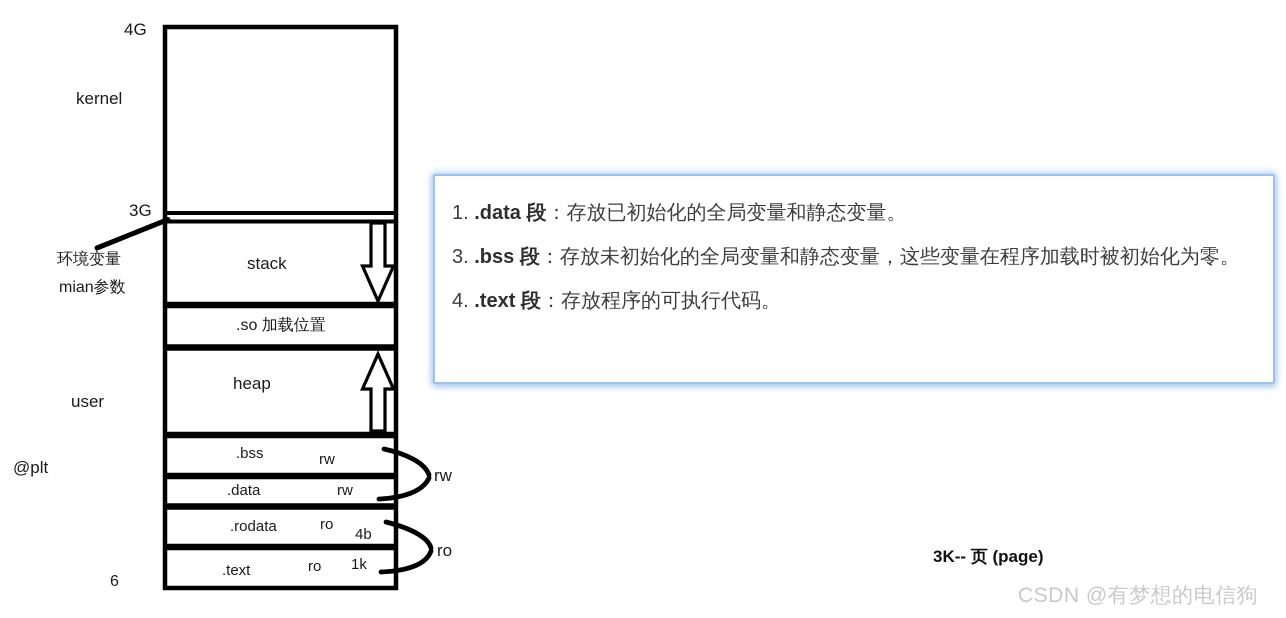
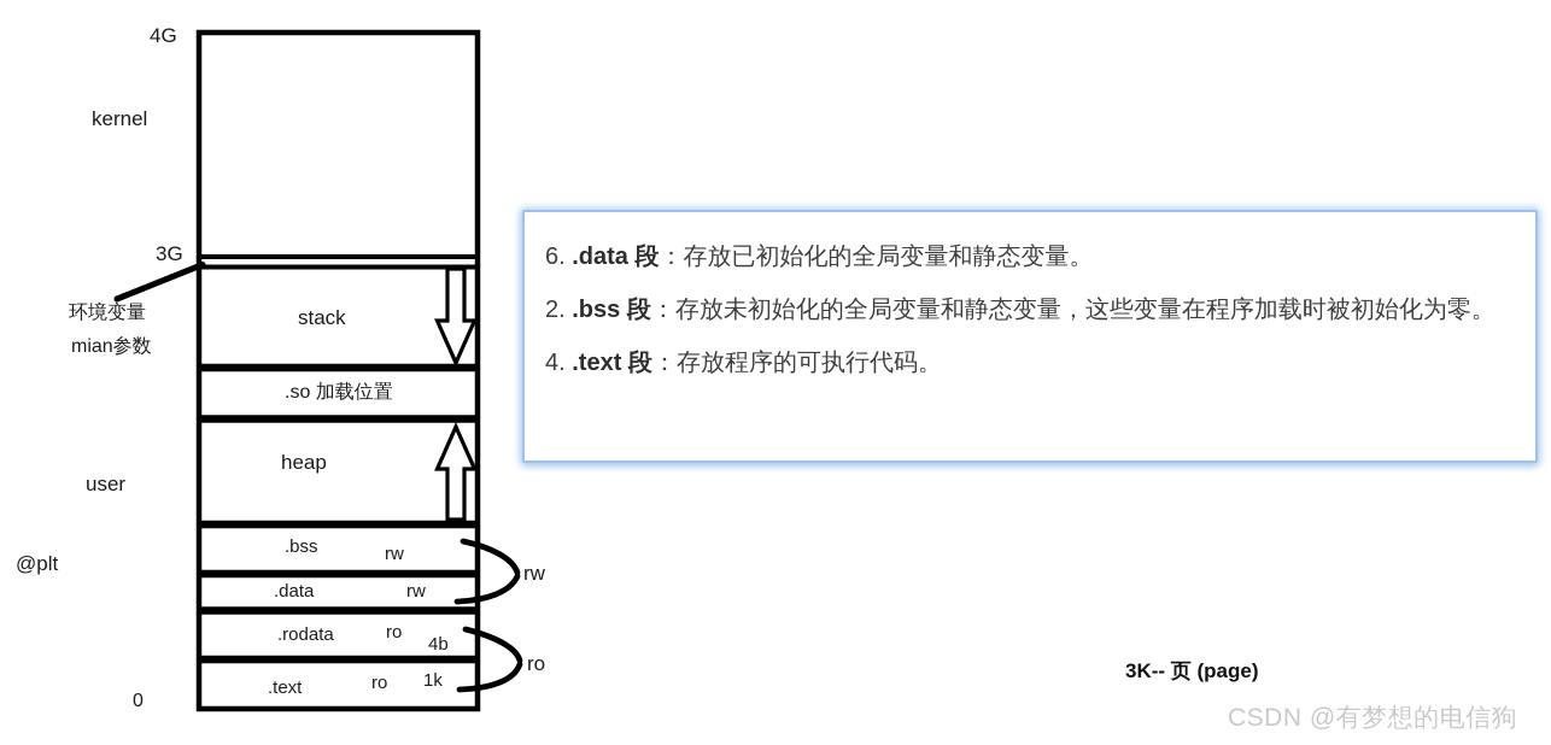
  4G
  kernel
  3G
  环境变量
  mian参数
  user
  @plt
- 6
+ 0
  stack
  .so 加载位置
  heap
  .bss
  rw
  .data
  rw
  .rodata
  ro
  4b
  .text
  ro
  1k
  rw
  ro
- 1. .data 段：存放已初始化的全局变量和静态变量。
+ 6. .data 段：存放已初始化的全局变量和静态变量。
- 3. .bss 段：存放未初始化的全局变量和静态变量，这些变量在程序加载时被初始化为零。
+ 2. .bss 段：存放未初始化的全局变量和静态变量，这些变量在程序加载时被初始化为零。
  4. .text 段：存放程序的可执行代码。
  3K-- 页 (page)
  CSDN @有梦想的电信狗
